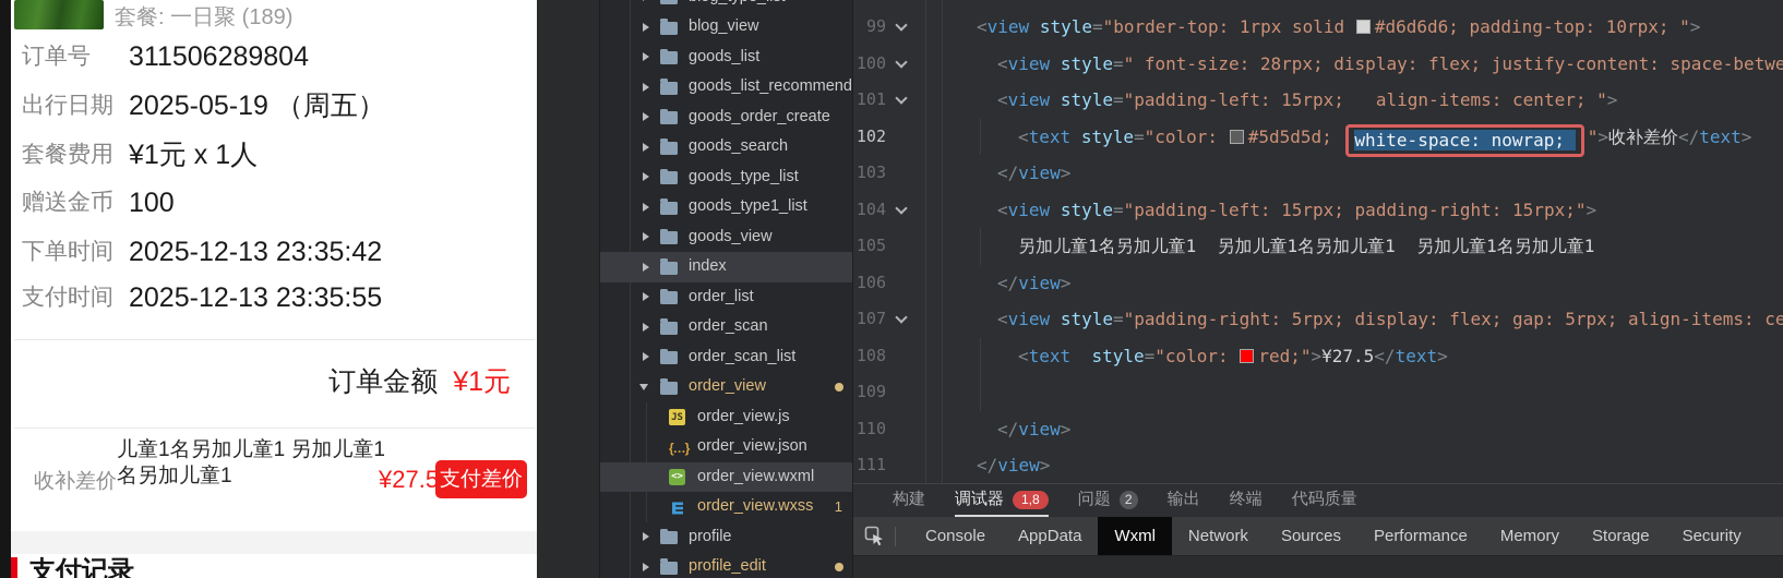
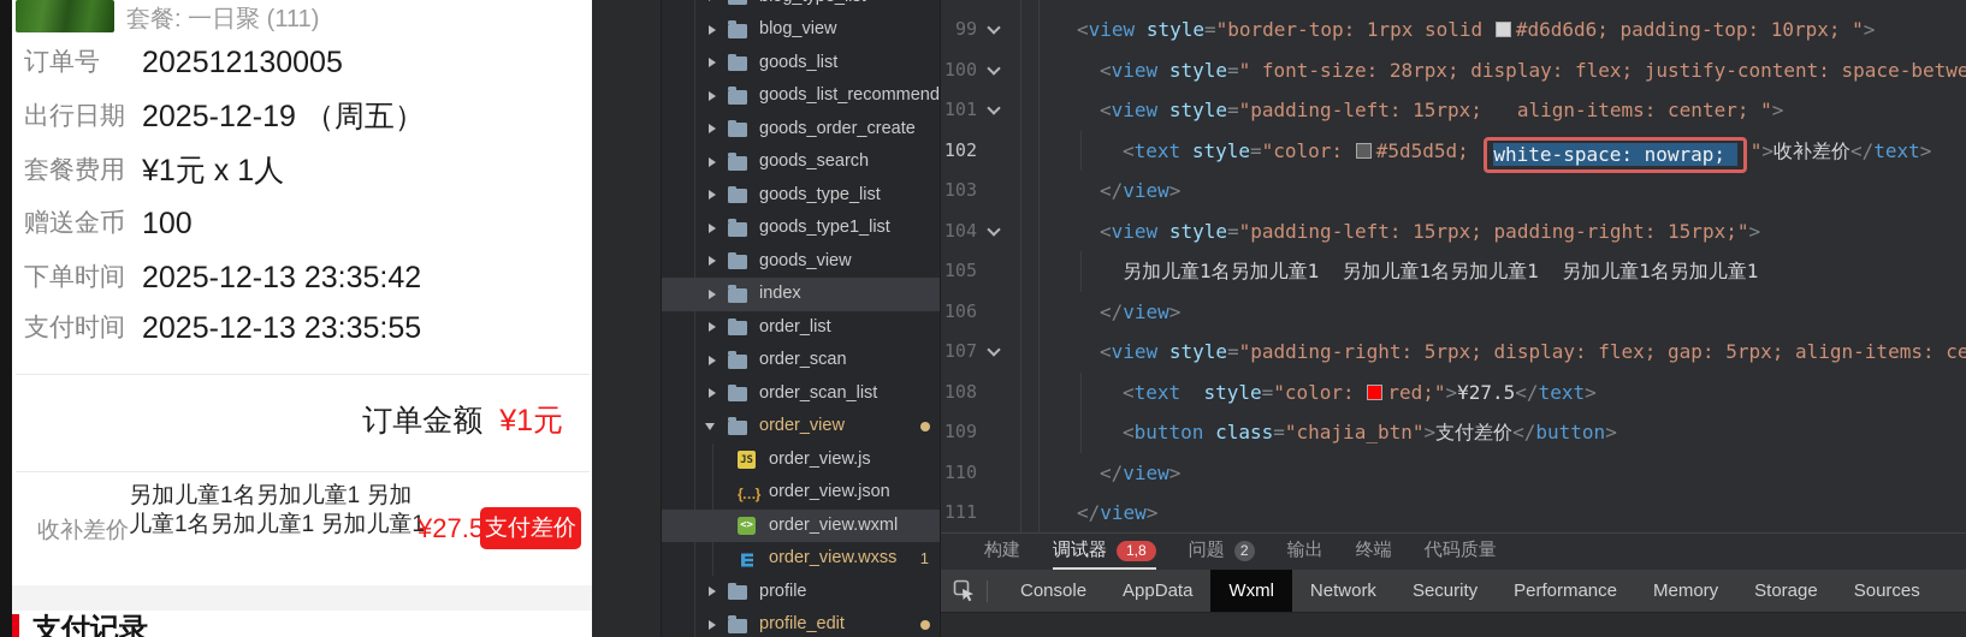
- 套餐: 一日聚 (189)
+ 套餐: 一日聚 (111)
  订单号
- 311506289804
+ 202512130005
  出行日期
- 2025-05-19 （周五）
+ 2025-12-19 （周五）
  套餐费用
  ¥1元 x 1人
  赠送金币
  100
  下单时间
  2025-12-13 23:35:42
  支付时间
  2025-12-13 23:35:55
  订单金额 ¥1元
  收补差价
+ 另加儿童1名另加儿童1 另加
  儿童1名另加儿童1 另加儿童1
- 名另加儿童1
  ¥27.5
  支付差价
  支付记录
  blog_view
  goods_list
  goods_list_recommend
  goods_order_create
  goods_search
  goods_type_list
  goods_type1_list
  goods_view
  index
  order_list
  order_scan
  order_scan_list
  order_view
  JS
  order_view.js
  {…}
  order_view.json
  <>
  order_view.wxml
  order_view.wxss
  1
  profile
  profile_edit
  99
  <view style="border-top: 1rpx solid #d6d6d6; padding-top: 10rpx; ">
  100
  <view style=" font-size: 28rpx; display: flex; justify-content: space-betwe
  101
  <view style="padding-left: 15rpx; align-items: center; ">
  102
  <text style="color: #5d5d5d; white-space: nowrap; ">收补差价</text>
  103
  </view>
  104
  <view style="padding-left: 15rpx; padding-right: 15rpx;">
  105
  另加儿童1名另加儿童1 另加儿童1名另加儿童1 另加儿童1名另加儿童1
  106
  </view>
  107
  <view style="padding-right: 5rpx; display: flex; gap: 5rpx; align-items: ce
  108
  <text style="color: red;">¥27.5</text>
  109
+ <button class="chajia_btn">支付差价</button>
  110
  </view>
  111
  </view>
  构建
  调试器
  1,8
  问题
  2
  输出
  终端
  代码质量
  Console
  AppData
  Wxml
  Network
- Sources
+ Security
  Performance
  Memory
  Storage
- Security
+ Sources
